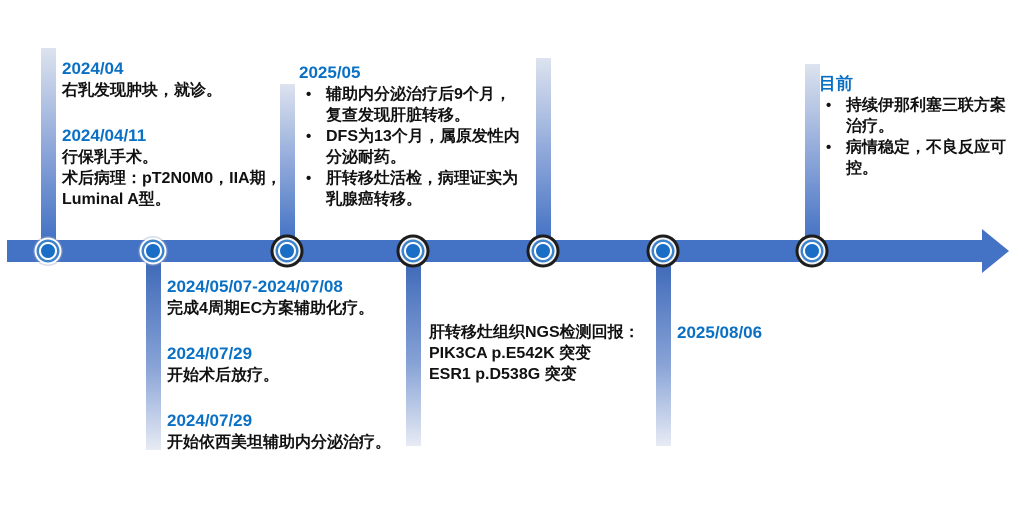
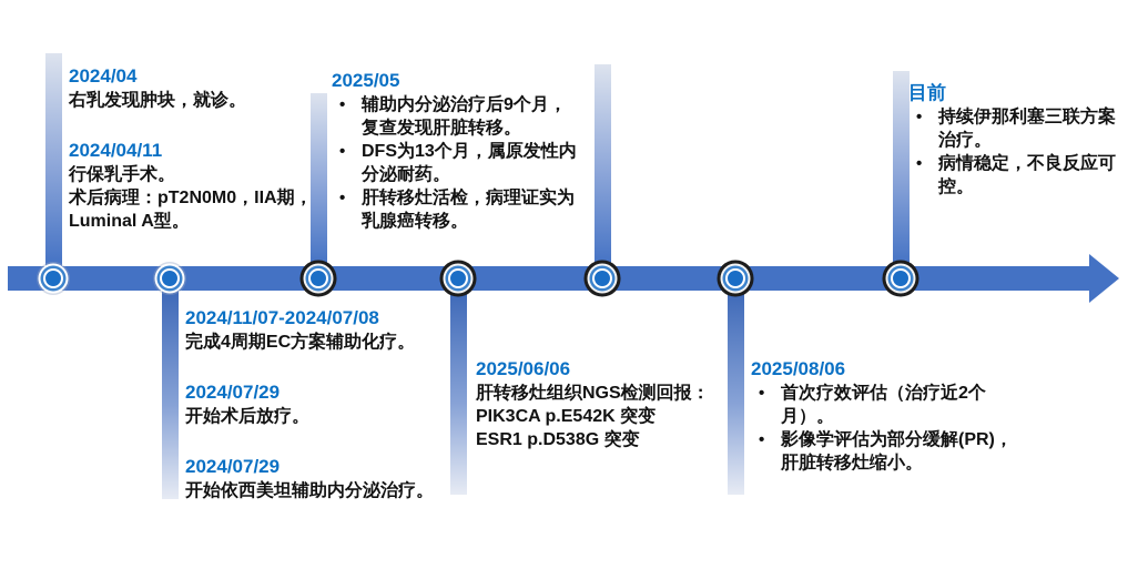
  2024/04
  右乳发现肿块，就诊。
  2024/04/11
  行保乳手术。
  术后病理：pT2N0M0，IIA期，Luminal A型。
- 2024/05/07-2024/07/08
+ 2024/11/07-2024/07/08
  完成4周期EC方案辅助化疗。
  2024/07/29
  开始术后放疗。
  2024/07/29
  开始依西美坦辅助内分泌治疗。
  2025/05
  辅助内分泌治疗后9个月，复查发现肝脏转移。
  DFS为13个月，属原发性内分泌耐药。
  肝转移灶活检，病理证实为乳腺癌转移。
+ 2025/06/06
  肝转移灶组织NGS检测回报：
  PIK3CA p.E542K 突变
  ESR1 p.D538G 突变
  2025/08/06
+ 首次疗效评估（治疗近2个月）。
+ 影像学评估为部分缓解(PR)，肝脏转移灶缩小。
  目前
  持续伊那利塞三联方案治疗。
  病情稳定，不良反应可控。
